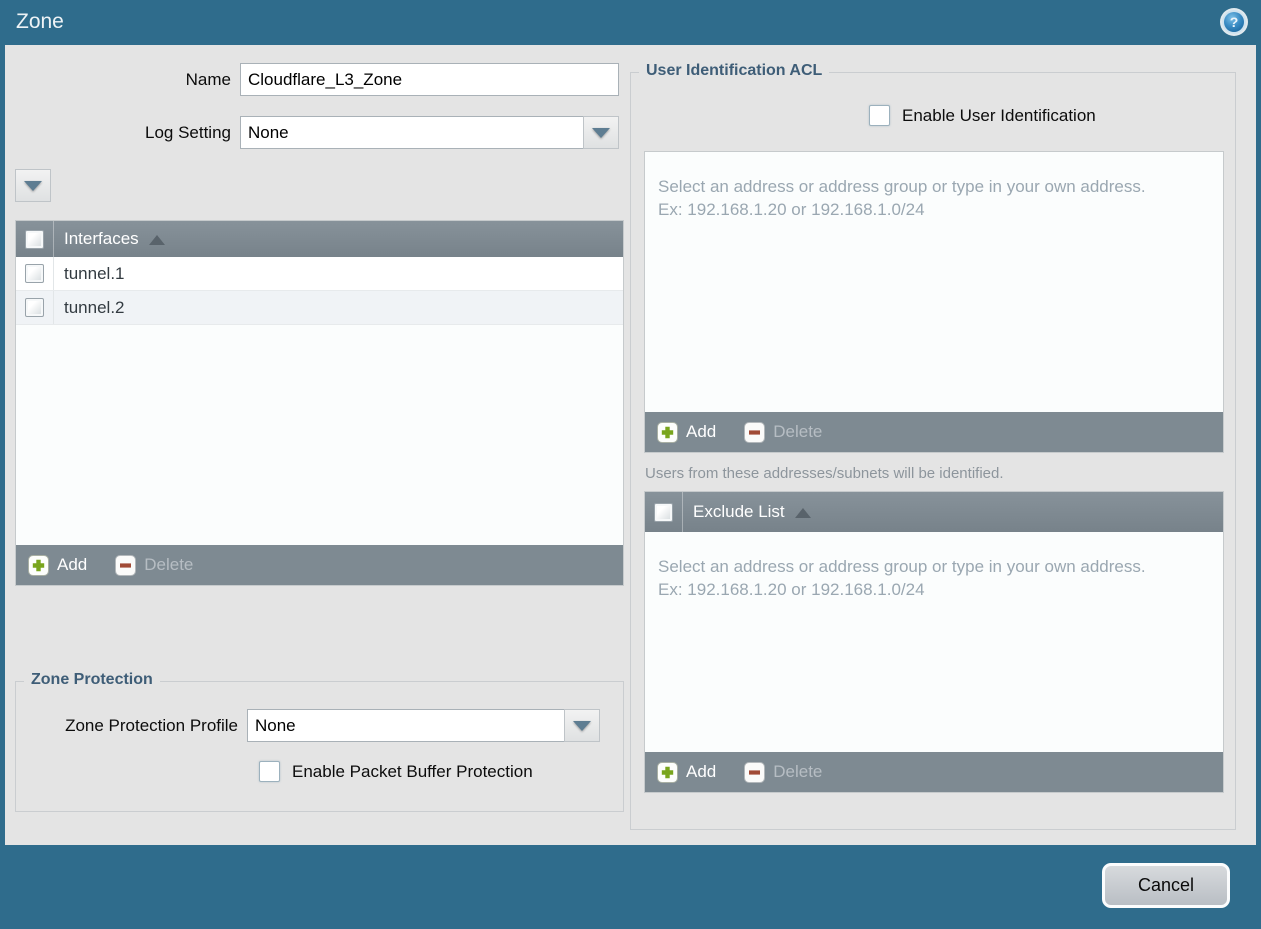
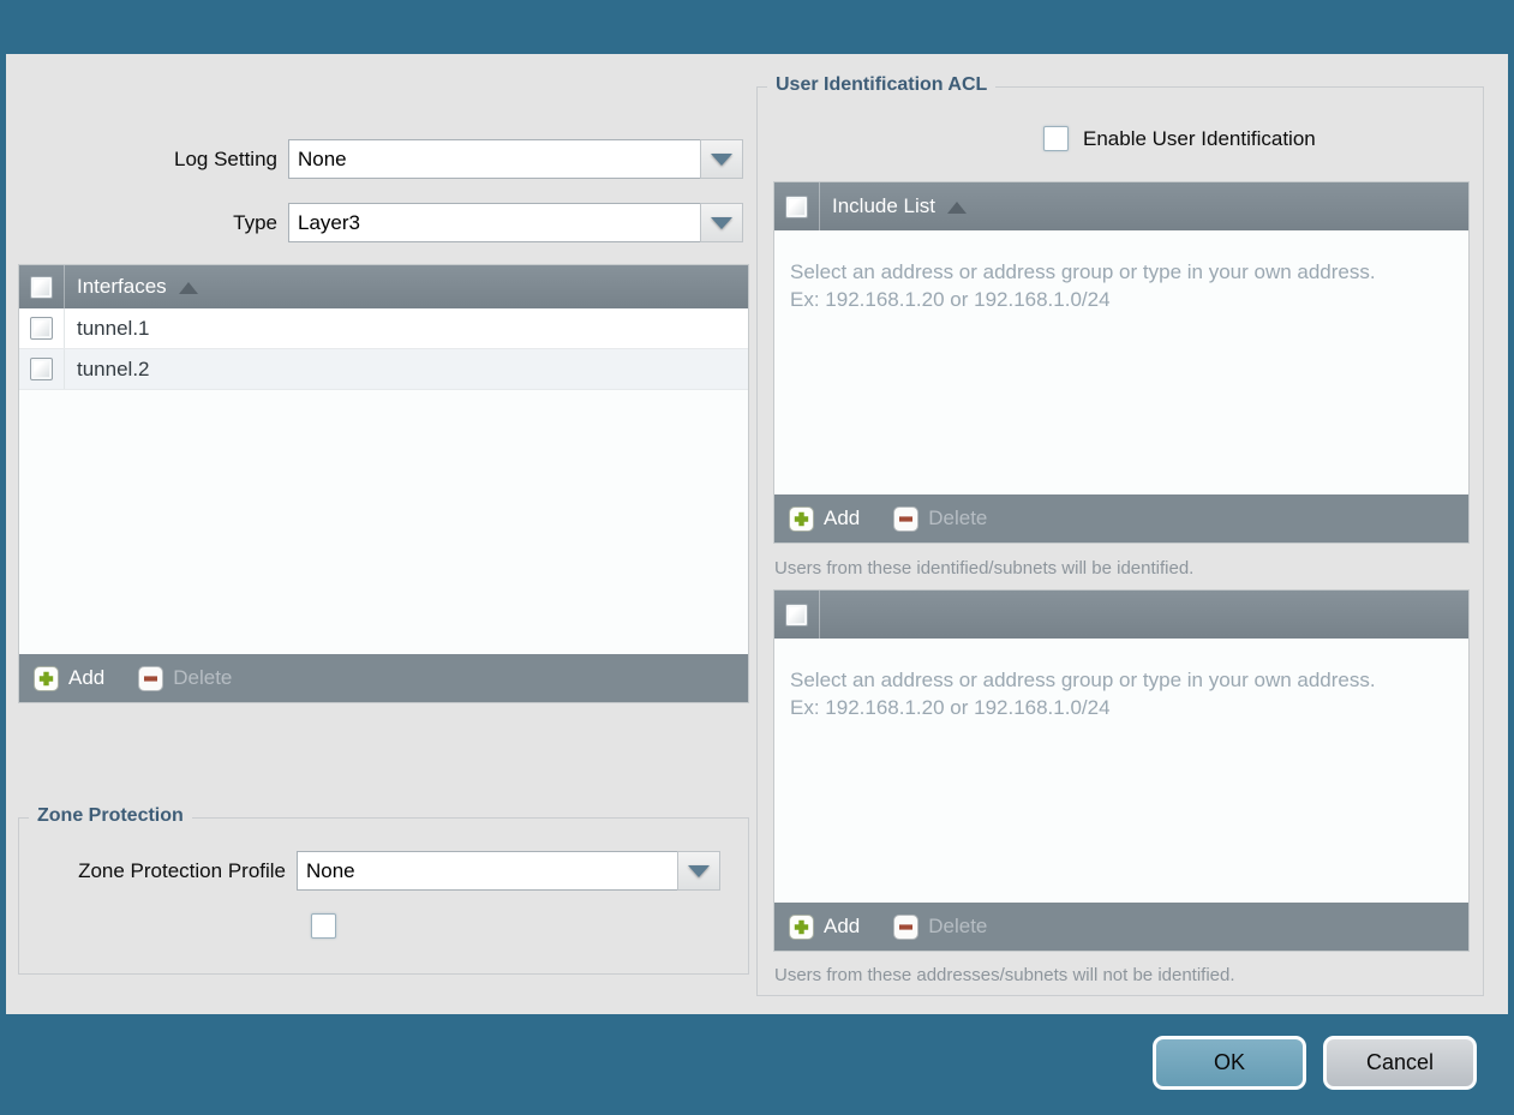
- Zone
- ?
- Name
- Cloudflare_L3_Zone
  Log Setting
  None
+ Type
+ Layer3
  Interfaces
  tunnel.1
  tunnel.2
  Add
  Delete
  Zone Protection
  Zone Protection Profile
  None
- Enable Packet Buffer Protection
  User Identification ACL
  Enable User Identification
+ Include List
  Select an address or address group or type in your own address. Ex: 192.168.1.20 or 192.168.1.0/24
  Add
  Delete
- Users from these addresses/subnets will be identified.
+ Users from these identified/subnets will be identified.
- Exclude List
  Select an address or address group or type in your own address. Ex: 192.168.1.20 or 192.168.1.0/24
  Add
  Delete
+ Users from these addresses/subnets will not be identified.
+ OK
  Cancel
